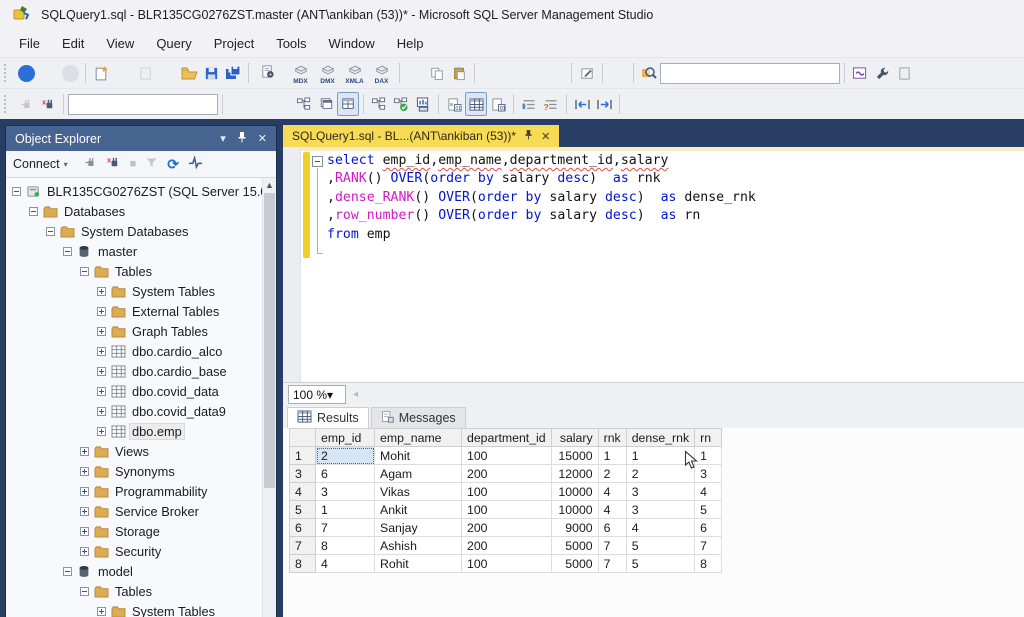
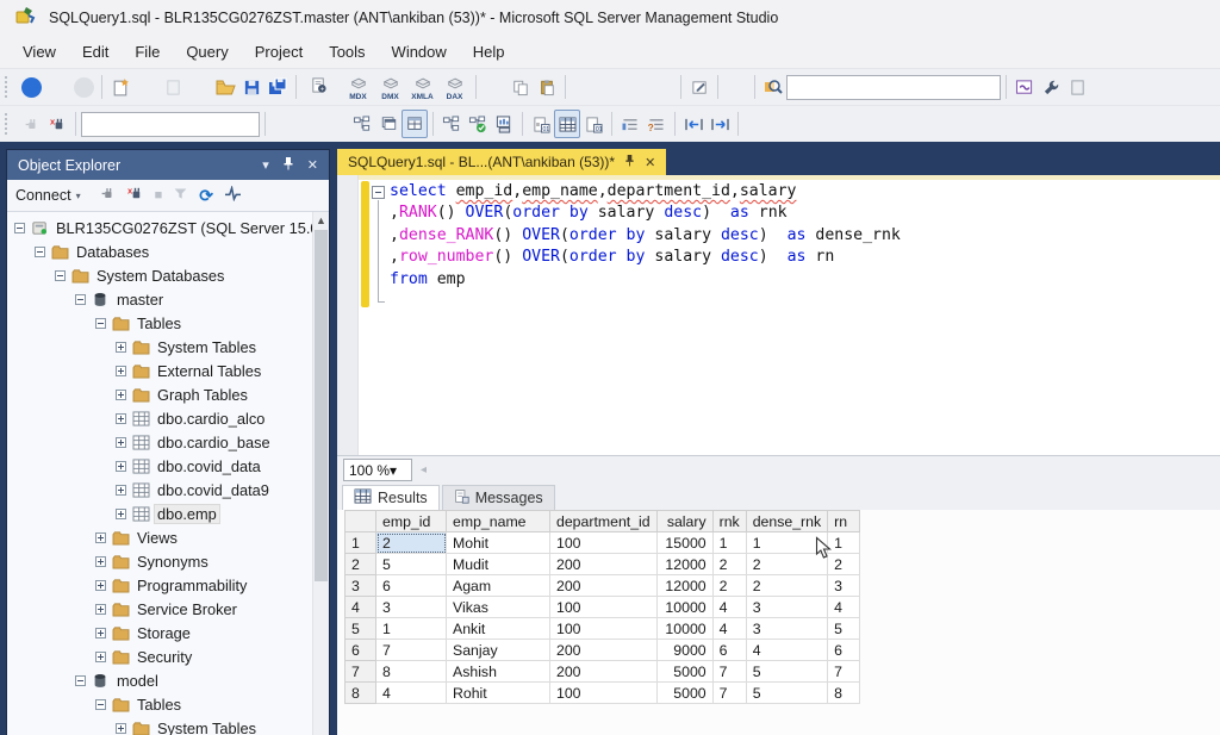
  SQLQuery1.sql - BLR135CG0276ZST.master (ANT\ankiban (53))* - Microsoft SQL Server Management Studio
- File
+ View
  Edit
- View
+ File
  Query
  Project
  Tools
  Window
  Help
  x
  ?
  Object Explorer
  ▾
  ✕
  Connect
  ▾
  x
  ■
  ⟳
  BLR135CG0276ZST (SQL Server 15.
  Databases
  System Databases
  master
  Tables
  System Tables
  External Tables
  Graph Tables
  dbo.cardio_alco
  dbo.cardio_base
  dbo.covid_data
  dbo.covid_data9
  dbo.emp
  Views
  Synonyms
  Programmability
  Service Broker
  Storage
  Security
  model
  Tables
  System Tables
  ▲
  SQLQuery1.sql - BL...(ANT\ankiban (53))*
  ✕
  select emp_id,emp_name,department_id,salary
  ,RANK() OVER(order by salary desc) as rnk
  ,dense_RANK() OVER(order by salary desc) as dense_rnk
  ,row_number() OVER(order by salary desc) as rn
  from emp
  100 %
  ▾
  ◂
  Results
  Messages
  	emp_id	emp_name	department_id	salary	rnk	dense_rnk	rn
  1	2	Mohit	100	15000	1	1	1
+ 2	5	Mudit	200	12000	2	2	2
  3	6	Agam	200	12000	2	2	3
  4	3	Vikas	100	10000	4	3	4
  5	1	Ankit	100	10000	4	3	5
  6	7	Sanjay	200	9000	6	4	6
  7	8	Ashish	200	5000	7	5	7
  8	4	Rohit	100	5000	7	5	8
